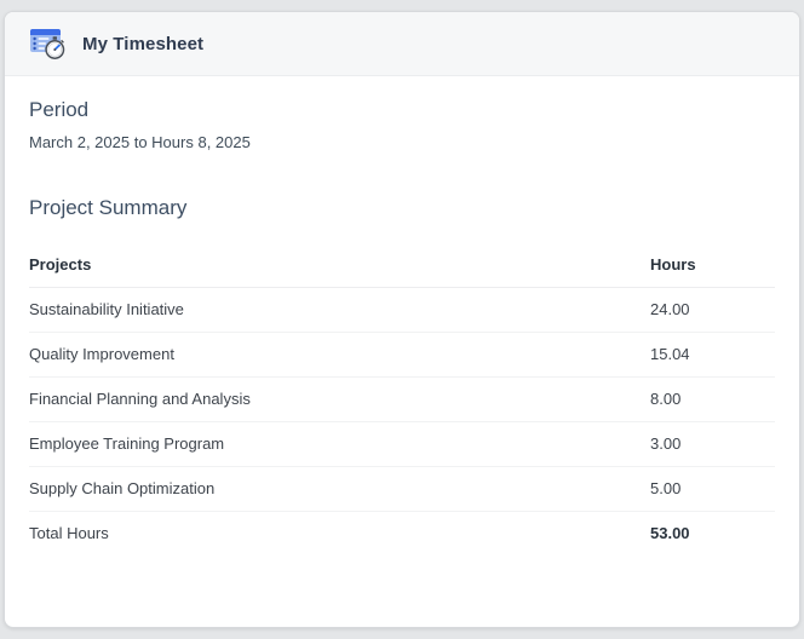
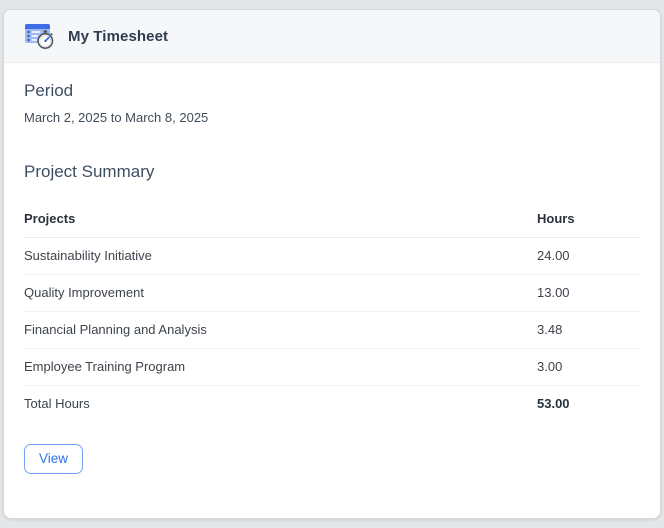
  My Timesheet
  Period
- March 2, 2025 to Hours 8, 2025
+ March 2, 2025 to March 8, 2025
  Project Summary
  Projects	Hours
  Sustainability Initiative	24.00
- Quality Improvement	15.04
+ Quality Improvement	13.00
- Financial Planning and Analysis	8.00
+ Financial Planning and Analysis	3.48
  Employee Training Program	3.00
- Supply Chain Optimization	5.00
  Total Hours	53.00
+ View
